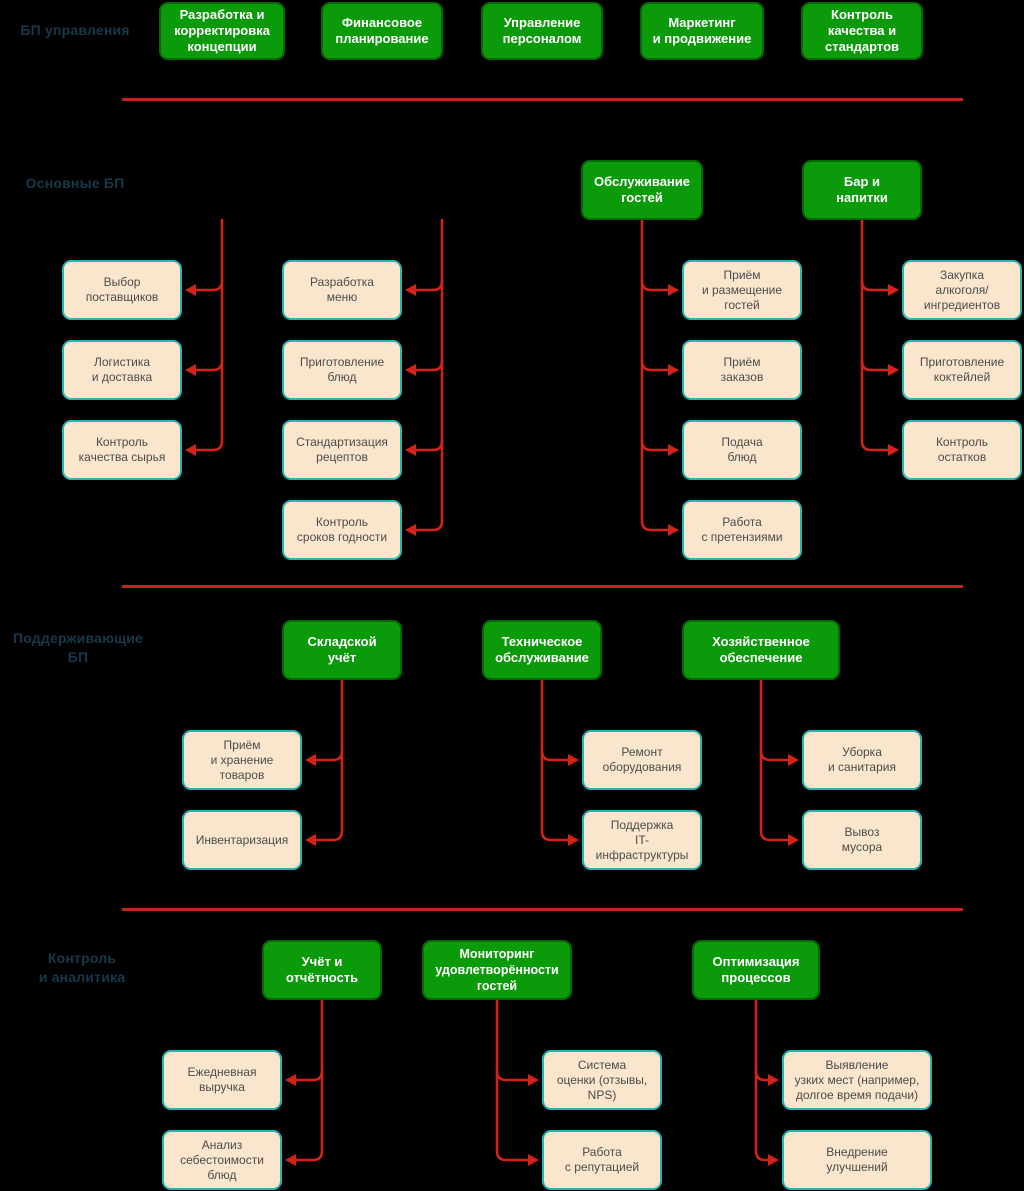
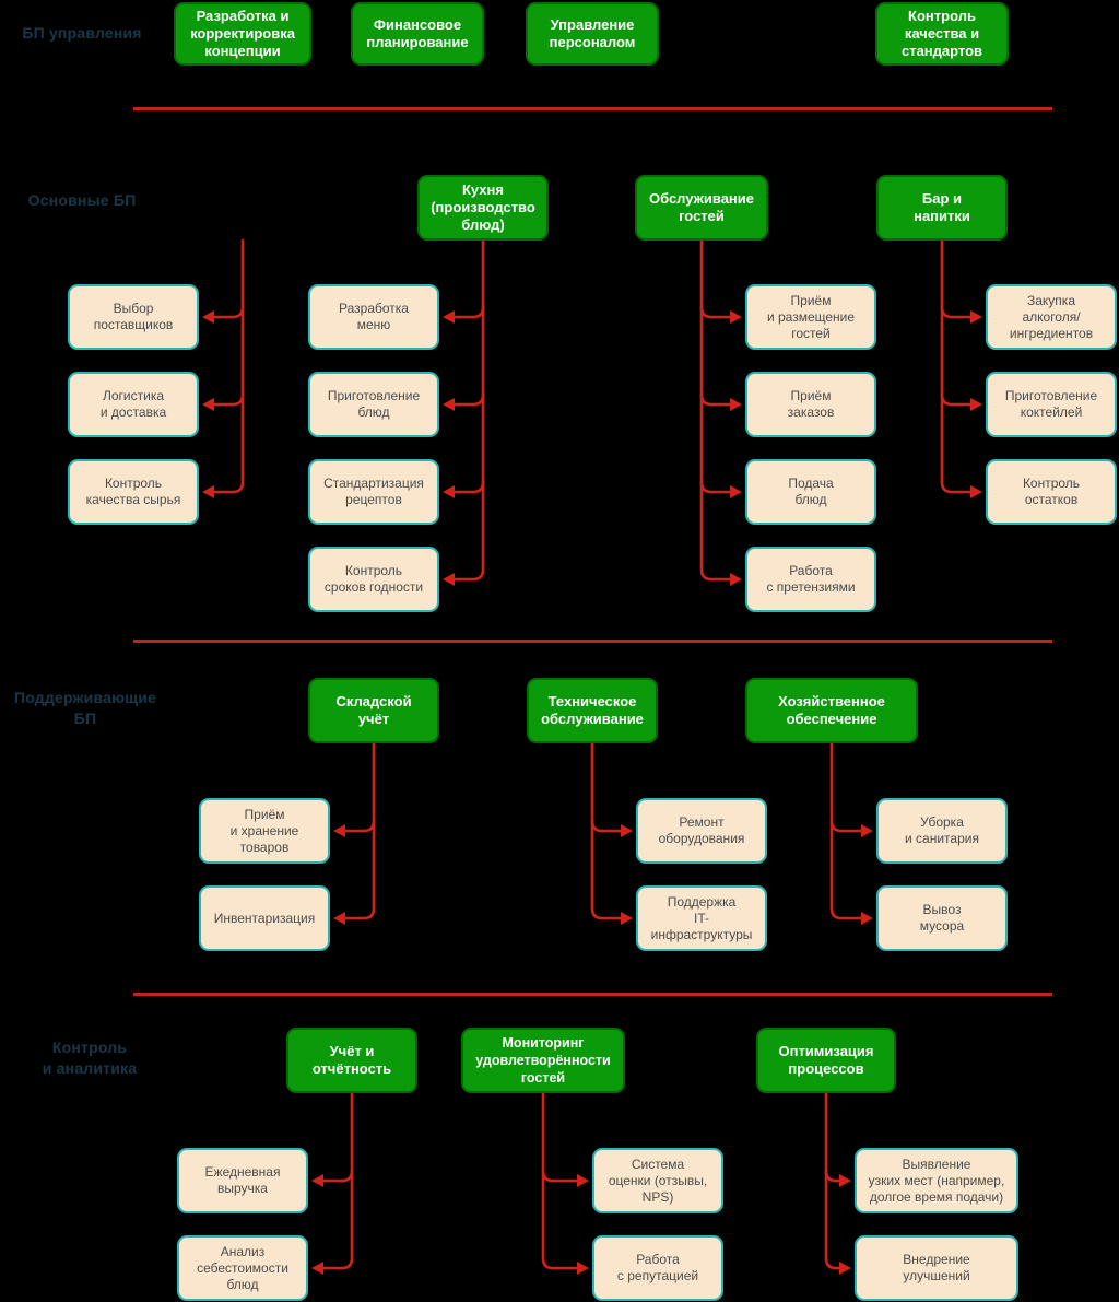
  БП управления
  Разработка и
  корректировка
  концепции
  Финансовое
  планирование
  Управление
  персоналом
- Маркетинг
- и продвижение
  Контроль
  качества и
  стандартов
  Основные БП
  Выбор
  поставщиков
  Логистика
  и доставка
  Контроль
  качества сырья
+ Кухня
+ (производство
+ блюд)
  Разработка
  меню
  Приготовление
  блюд
  Стандартизация
  рецептов
  Контроль
  сроков годности
  Обслуживание
  гостей
  Приём
  и размещение
  гостей
  Приём
  заказов
  Подача
  блюд
  Работа
  с претензиями
  Бар и
  напитки
  Закупка
  алкоголя/
  ингредиентов
  Приготовление
  коктейлей
  Контроль
  остатков
  Поддерживающие
  БП
  Складской
  учёт
  Приём
  и хранение
  товаров
  Инвентаризация
  Техническое
  обслуживание
  Ремонт
  оборудования
  Поддержка
  IT-
  инфраструктуры
  Хозяйственное
  обеспечение
  Уборка
  и санитария
  Вывоз
  мусора
  Контроль
  и аналитика
  Учёт и
  отчётность
  Ежедневная
  выручка
  Анализ
  себестоимости
  блюд
  Мониторинг
  удовлетворённости
  гостей
  Система
  оценки (отзывы,
  NPS)
  Работа
  с репутацией
  Оптимизация
  процессов
  Выявление
  узких мест (например,
  долгое время подачи)
  Внедрение
  улучшений
